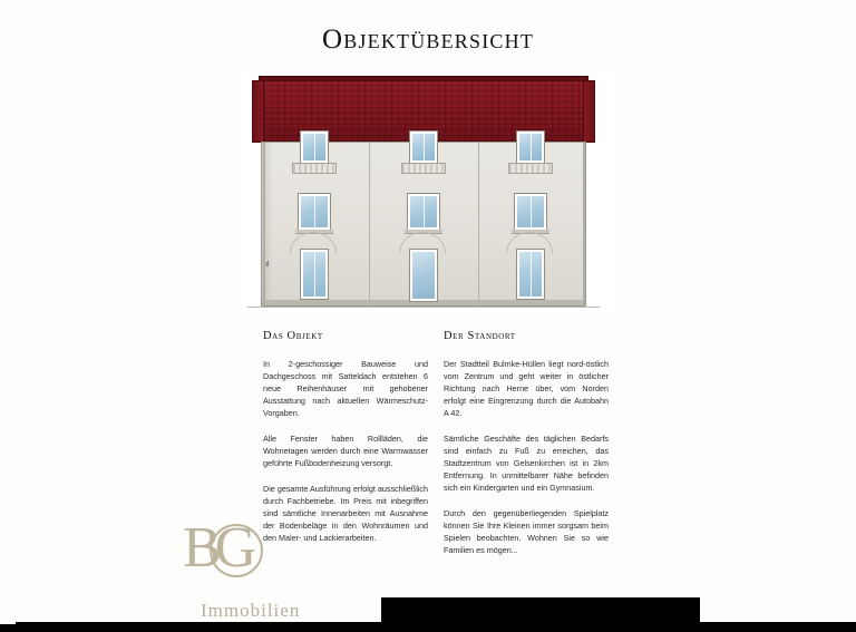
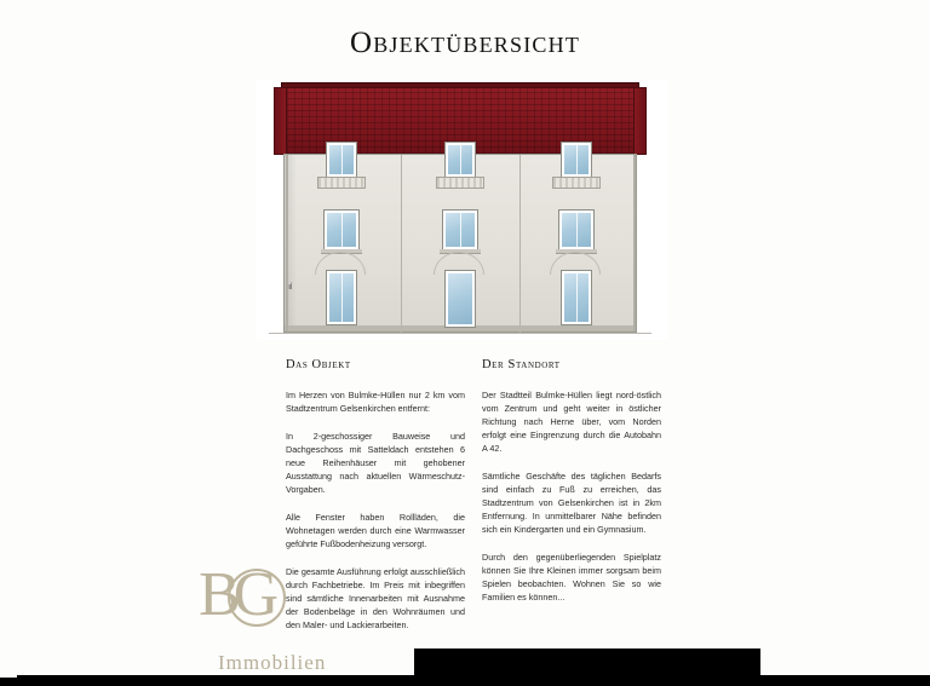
  Objektübersicht
  Das Objekt
+ Im Herzen von Bulmke-Hüllen nur 2 km vom Stadtzentrum Gelsenkirchen entfernt:
  In 2-geschossiger Bauweise und Dachgeschoss mit Satteldach entstehen 6 neue Reihenhäuser mit gehobener Ausstattung nach aktuellen Wärmeschutz-Vorgaben.
  Alle Fenster haben Rollläden, die Wohnetagen werden durch eine Warmwasser geführte Fußbodenheizung versorgt.
  Die gesamte Ausführung erfolgt ausschließlich durch Fachbetriebe. Im Preis mit inbegriffen sind sämtliche Innenarbeiten mit Ausnahme der Bodenbeläge in den Wohnräumen und den Maler- und Lackierarbeiten.
  Der Standort
  Der Stadtteil Bulmke-Hüllen liegt nord-östlich vom Zentrum und geht weiter in östlicher Richtung nach Herne über, vom Norden erfolgt eine Eingrenzung durch die Autobahn A 42.
  Sämtliche Geschäfte des täglichen Bedarfs sind einfach zu Fuß zu erreichen, das Stadtzentrum von Gelsenkirchen ist in 2km Entfernung. In unmittelbarer Nähe befinden sich ein Kindergarten und ein Gymnasium.
- Durch den gegenüberliegenden Spielplatz können Sie Ihre Kleinen immer sorgsam beim Spielen beobachten. Wohnen Sie so wie Familien es mögen...
+ Durch den gegenüberliegenden Spielplatz können Sie Ihre Kleinen immer sorgsam beim Spielen beobachten. Wohnen Sie so wie Familien es können...
  BG
  Immobilien
